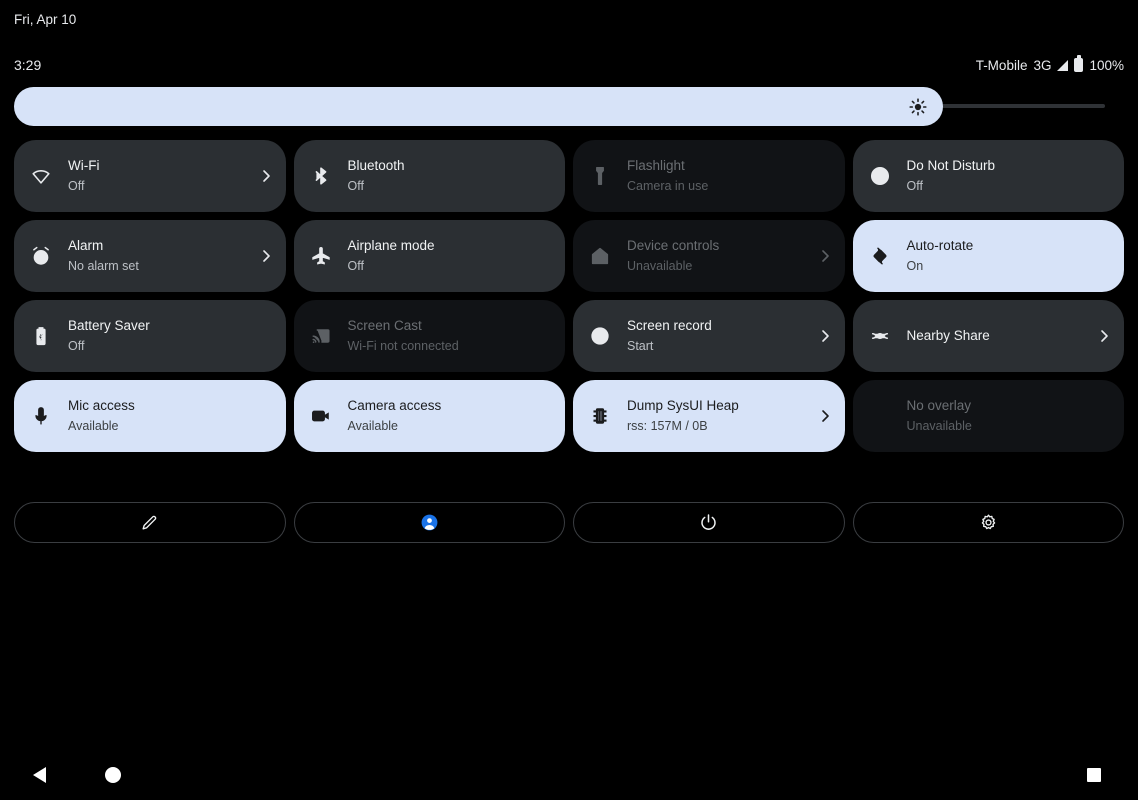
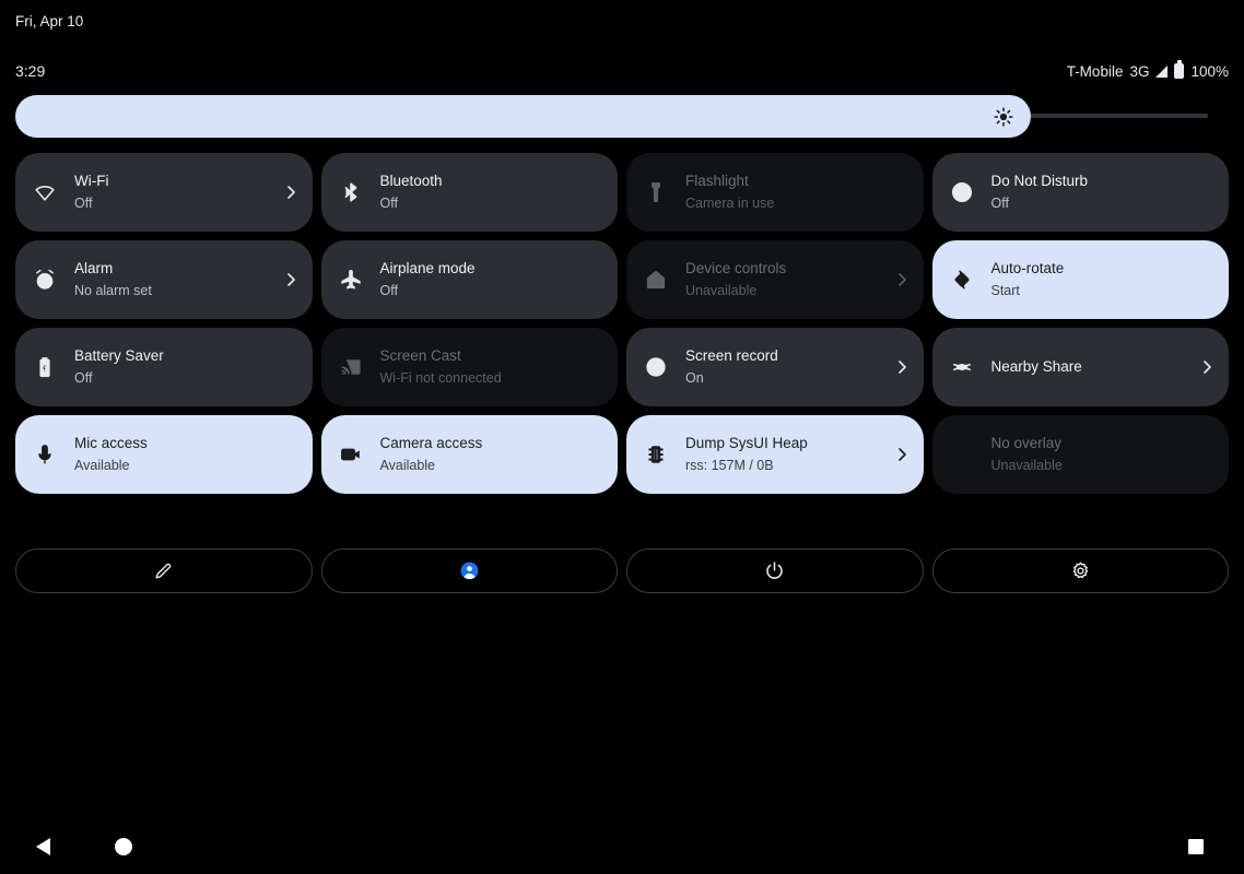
  Fri, Apr 10
  3:29
  T-Mobile
  3G
  100%
  Wi-Fi
  Off
  Bluetooth
  Off
  Flashlight
  Camera in use
  Do Not Disturb
  Off
  Alarm
  No alarm set
  Airplane mode
  Off
  Device controls
  Unavailable
  Auto-rotate
- On
+ Start
  Battery Saver
  Off
  Screen Cast
  Wi-Fi not connected
  Screen record
- Start
+ On
  Nearby Share
  Mic access
  Available
  Camera access
  Available
  Dump SysUI Heap
  rss: 157M / 0B
  No overlay
  Unavailable
